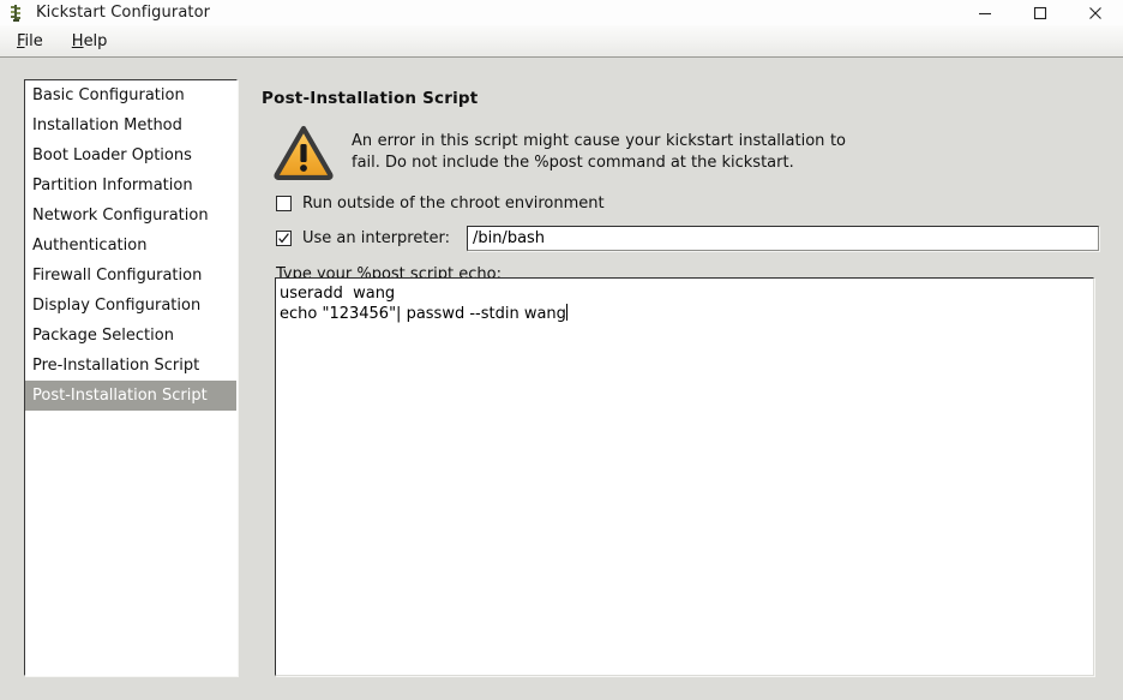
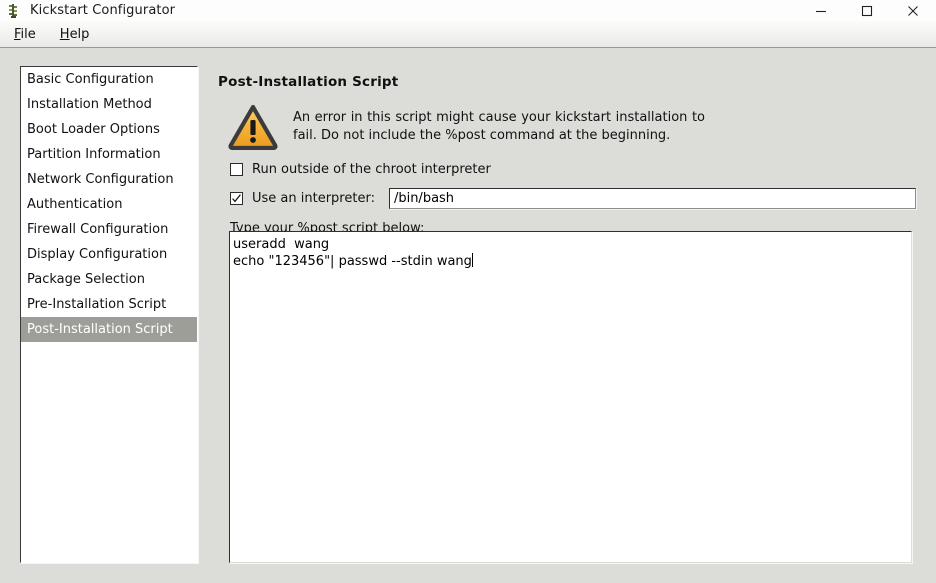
  Kickstart Configurator
  File
  Help
  Basic Configuration
  Installation Method
  Boot Loader Options
  Partition Information
  Network Configuration
  Authentication
  Firewall Configuration
  Display Configuration
  Package Selection
  Pre-Installation Script
  Post-Installation Script
  Post-Installation Script
- An error in this script might cause your kickstart installation to fail. Do not include the %post command at the kickstart.
+ An error in this script might cause your kickstart installation to fail. Do not include the %post command at the beginning.
- Run outside of the chroot environment
+ Run outside of the chroot interpreter
  Use an interpreter:
  /bin/bash
- Type your %post script echo:
+ Type your %post script below:
  useradd wang
  echo "123456"| passwd --stdin wang
